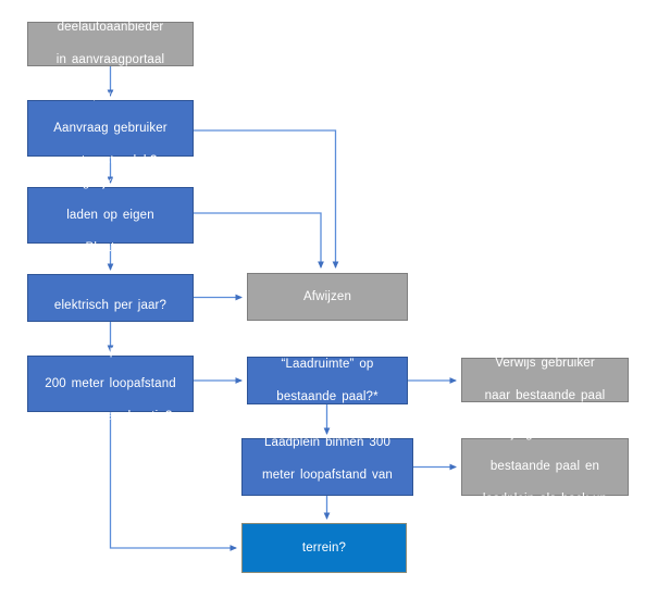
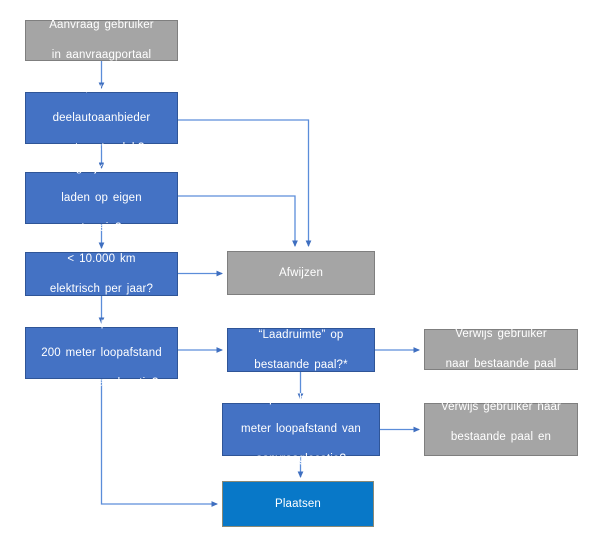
- deelautoaanbieder
+ Aanvraag gebruiker
  in aanvraagportaal
  Inwoner, werkende of
- Aanvraag gebruiker
+ deelautoaanbieder
  met vaste plek?
  Mogelijkheid tot
  laden op eigen
- Plaatsen
+ terrein?
+ < 10.000 km
  elektrisch per jaar?
  Bestaande paal binnen
  200 meter loopafstand
  van aanvraaglocatie?
  Afwijzen
  “Laadruimte” op
  bestaande paal?*
- Laadplein binnen 300
+ Laadplein binnen 500
  meter loopafstand van
+ aanvraaglocatie?
  Verwijs gebruiker
  naar bestaande paal
  Verwijs gebruiker naar
  bestaande paal en
- laadplein als back-up
- terrein?
+ Plaatsen
